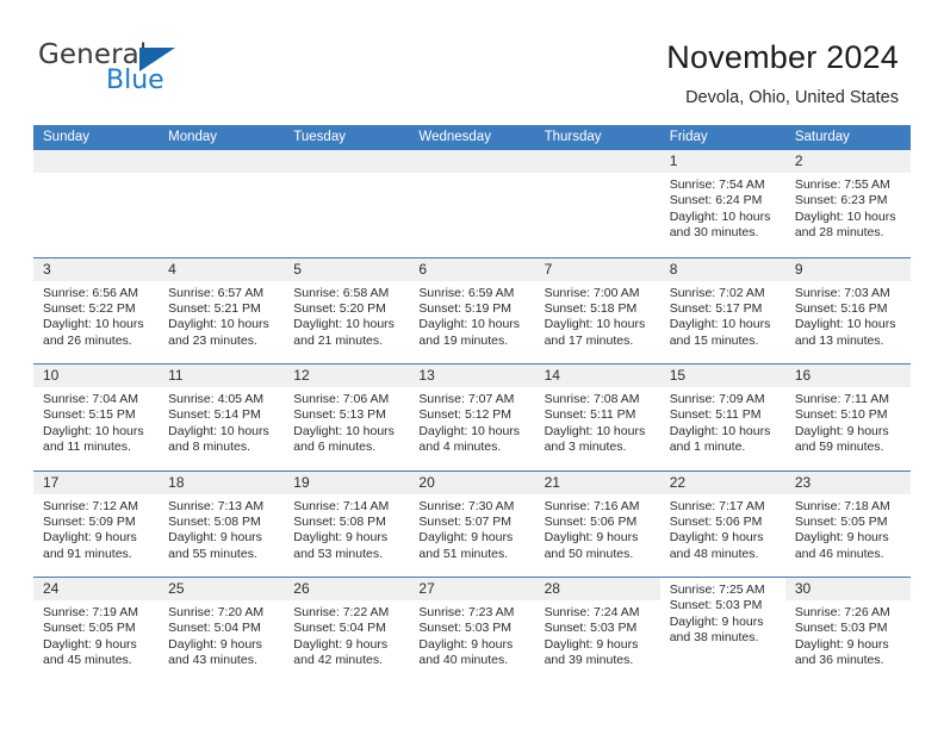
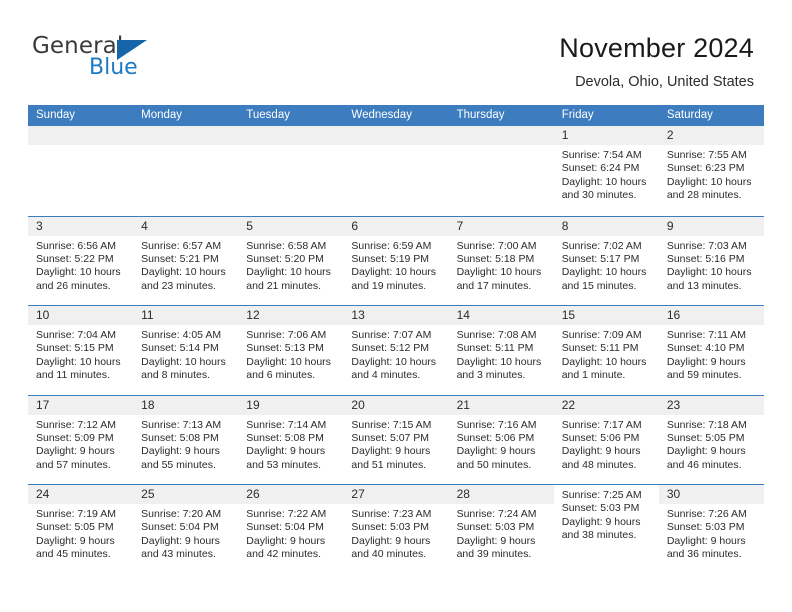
  General
  Blue
  November 2024
  Devola, Ohio, United States
  Sunday
  Monday
  Tuesday
  Wednesday
  Thursday
  Friday
  Saturday
  1
  Sunrise: 7:54 AM
  Sunset: 6:24 PM
  Daylight: 10 hours
  and 30 minutes.
  2
  Sunrise: 7:55 AM
  Sunset: 6:23 PM
  Daylight: 10 hours
  and 28 minutes.
  3
  Sunrise: 6:56 AM
  Sunset: 5:22 PM
  Daylight: 10 hours
  and 26 minutes.
  4
  Sunrise: 6:57 AM
  Sunset: 5:21 PM
  Daylight: 10 hours
  and 23 minutes.
  5
  Sunrise: 6:58 AM
  Sunset: 5:20 PM
  Daylight: 10 hours
  and 21 minutes.
  6
  Sunrise: 6:59 AM
  Sunset: 5:19 PM
  Daylight: 10 hours
  and 19 minutes.
  7
  Sunrise: 7:00 AM
  Sunset: 5:18 PM
  Daylight: 10 hours
  and 17 minutes.
  8
  Sunrise: 7:02 AM
  Sunset: 5:17 PM
  Daylight: 10 hours
  and 15 minutes.
  9
  Sunrise: 7:03 AM
  Sunset: 5:16 PM
  Daylight: 10 hours
  and 13 minutes.
  10
  Sunrise: 7:04 AM
  Sunset: 5:15 PM
  Daylight: 10 hours
  and 11 minutes.
  11
  Sunrise: 4:05 AM
  Sunset: 5:14 PM
  Daylight: 10 hours
  and 8 minutes.
  12
  Sunrise: 7:06 AM
  Sunset: 5:13 PM
  Daylight: 10 hours
  and 6 minutes.
  13
  Sunrise: 7:07 AM
  Sunset: 5:12 PM
  Daylight: 10 hours
  and 4 minutes.
  14
  Sunrise: 7:08 AM
  Sunset: 5:11 PM
  Daylight: 10 hours
  and 3 minutes.
  15
  Sunrise: 7:09 AM
  Sunset: 5:11 PM
  Daylight: 10 hours
  and 1 minute.
  16
  Sunrise: 7:11 AM
- Sunset: 5:10 PM
+ Sunset: 4:10 PM
  Daylight: 9 hours
  and 59 minutes.
  17
  Sunrise: 7:12 AM
  Sunset: 5:09 PM
  Daylight: 9 hours
- and 91 minutes.
+ and 57 minutes.
  18
  Sunrise: 7:13 AM
  Sunset: 5:08 PM
  Daylight: 9 hours
  and 55 minutes.
  19
  Sunrise: 7:14 AM
  Sunset: 5:08 PM
  Daylight: 9 hours
  and 53 minutes.
  20
- Sunrise: 7:30 AM
+ Sunrise: 7:15 AM
  Sunset: 5:07 PM
  Daylight: 9 hours
  and 51 minutes.
  21
  Sunrise: 7:16 AM
  Sunset: 5:06 PM
  Daylight: 9 hours
  and 50 minutes.
  22
  Sunrise: 7:17 AM
  Sunset: 5:06 PM
  Daylight: 9 hours
  and 48 minutes.
  23
  Sunrise: 7:18 AM
  Sunset: 5:05 PM
  Daylight: 9 hours
  and 46 minutes.
  24
  Sunrise: 7:19 AM
  Sunset: 5:05 PM
  Daylight: 9 hours
  and 45 minutes.
  25
  Sunrise: 7:20 AM
  Sunset: 5:04 PM
  Daylight: 9 hours
  and 43 minutes.
  26
  Sunrise: 7:22 AM
  Sunset: 5:04 PM
  Daylight: 9 hours
  and 42 minutes.
  27
  Sunrise: 7:23 AM
  Sunset: 5:03 PM
  Daylight: 9 hours
  and 40 minutes.
  28
  Sunrise: 7:24 AM
  Sunset: 5:03 PM
  Daylight: 9 hours
  and 39 minutes.
  Sunrise: 7:25 AM
  Sunset: 5:03 PM
  Daylight: 9 hours
  and 38 minutes.
  30
  Sunrise: 7:26 AM
  Sunset: 5:03 PM
  Daylight: 9 hours
  and 36 minutes.
